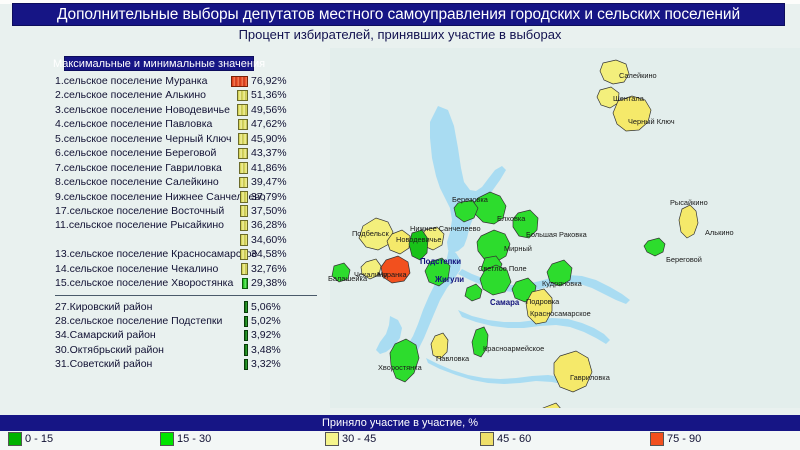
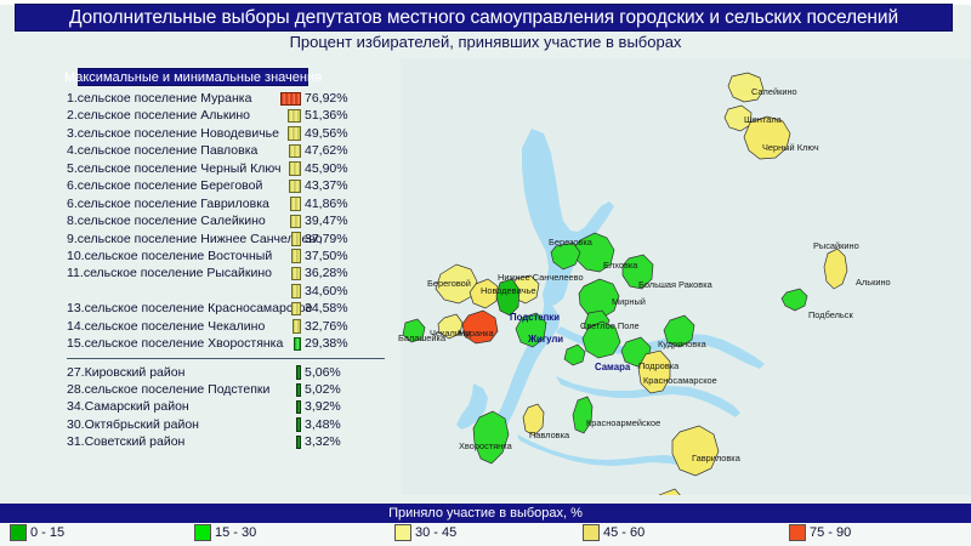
  Дополнительные выборы депутатов местного самоуправления городских и сельских поселений
  Процент избирателей, принявших участие в выборах
  Максимальные и минимальные значения
  1.сельское поселение Муранка
  76,92%
  2.сельское поселение Алькино
  51,36%
  3.сельское поселение Новодевичье
  49,56%
  4.сельское поселение Павловка
  47,62%
  5.сельское поселение Черный Ключ
  45,90%
  6.сельское поселение Береговой
  43,37%
- 7.сельское поселение Гавриловка
+ 6.сельское поселение Гавриловка
  41,86%
  8.сельское поселение Салейкино
  39,47%
  9.сельское поселение Нижнее Санчеево
  37,79%
- 17.сельское поселение Восточный
+ 10.сельское поселение Восточный
  37,50%
  11.сельское поселение Рысайкино
  36,28%
  34,60%
  13.сельское поселение Красносамарсое
  34,58%
  14.сельское поселение Чекалино
  32,76%
  15.сельское поселение Хворостянка
  29,38%
  27.Кировский район
  5,06%
  28.сельское поселение Подстепки
  5,02%
  34.Самарский район
  3,92%
  30.Октябрьский район
  3,48%
  31.Советский район
  3,32%
  Салейкино
  Шентала
  Черный Ключ
  Рысайкино
  Алькино
- Береговой
+ Подбельск
  Березовка
  Елховка
  Большая Раковка
- Подбельск
+ Береговой
  Нижнее Санчелеево
  Новодевичье
  Мирный
  Подстепки
  Светлое Поле
  Жигули
  Балашейка
  Чекалино
  Муранка
  Кудряновка
  Самара
  Подровка
  Красносамарское
  Красноармейское
  Павловка
  Хворостянка
  Гавриловка
- Приняло участие в участие, %
+ Приняло участие в выборах, %
  0 - 15
  15 - 30
  30 - 45
  45 - 60
  75 - 90
